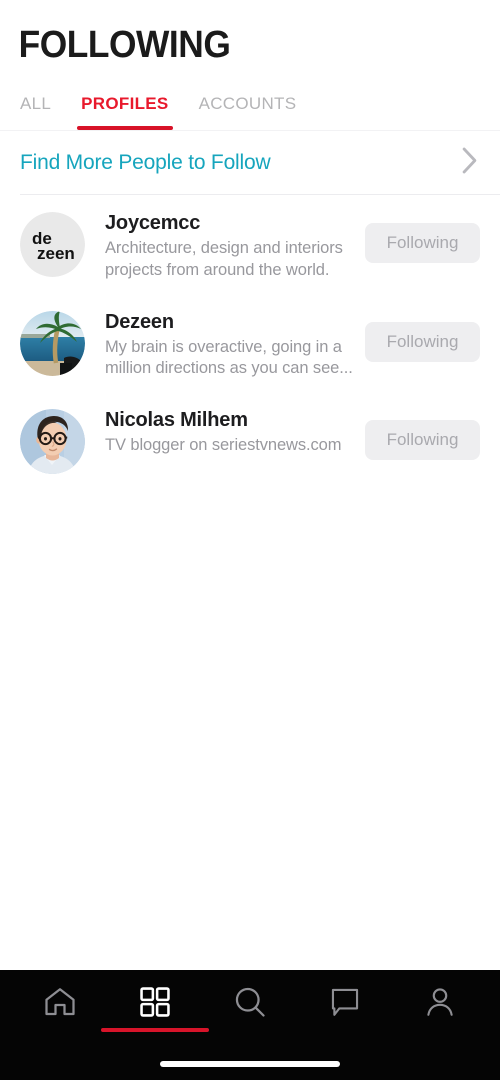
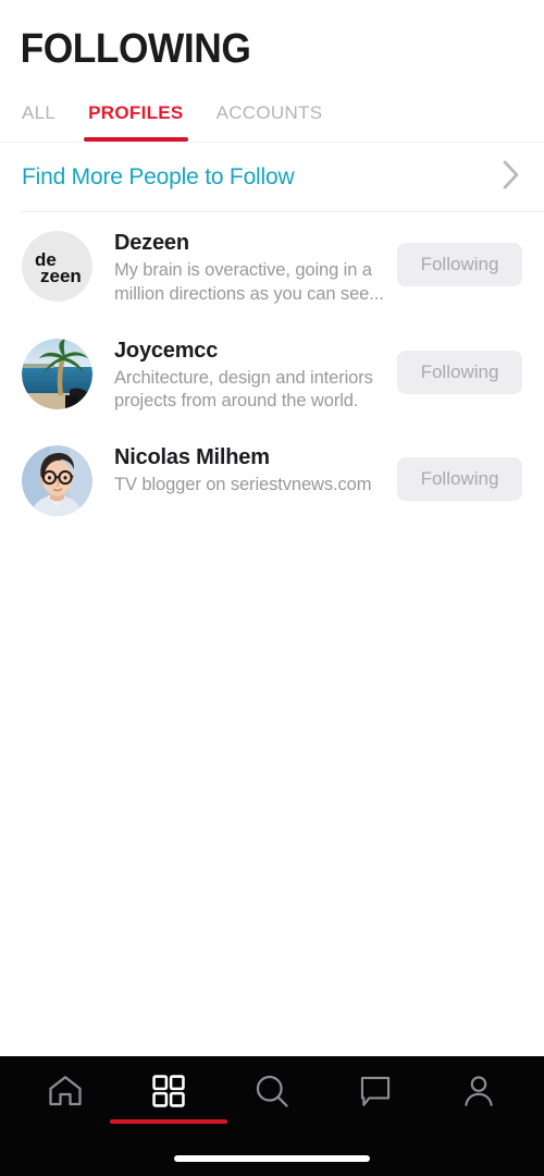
  FOLLOWING
  ALL
  PROFILES
  ACCOUNTS
  Find More People to Follow
  de
  zeen
- Joycemcc
+ Dezeen
- Architecture, design and interiors projects from around the world.
+ My brain is overactive, going in a million directions as you can see...
  Following
- Dezeen
+ Joycemcc
- My brain is overactive, going in a million directions as you can see...
+ Architecture, design and interiors projects from around the world.
  Following
  Nicolas Milhem
  TV blogger on seriestvnews.com
  Following
